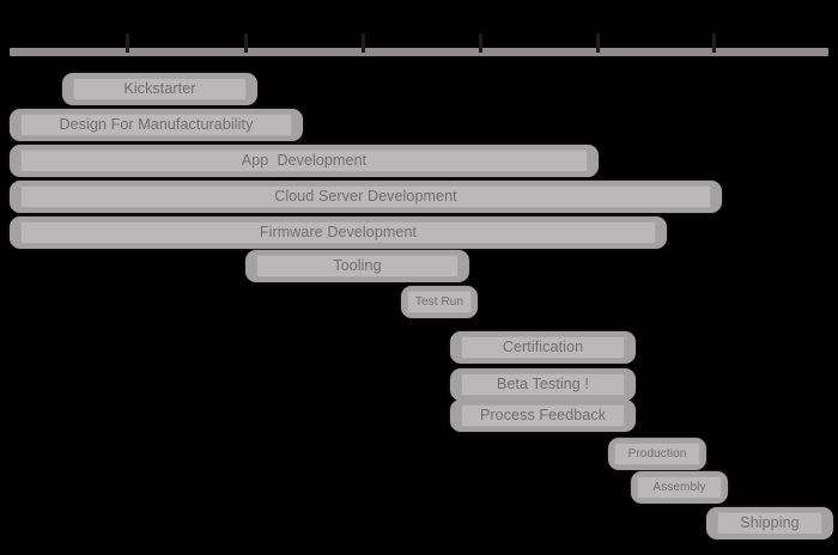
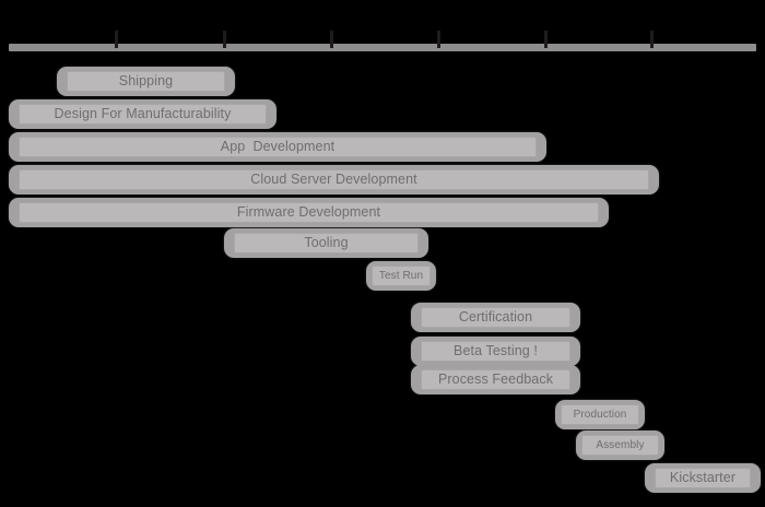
- Kickstarter
+ Shipping
  Design For Manufacturability
  App Development
  Cloud Server Development
  Firmware Development
  Tooling
  Test Run
  Certification
  Beta Testing !
  Process Feedback
  Production
  Assembly
- Shipping
+ Kickstarter
